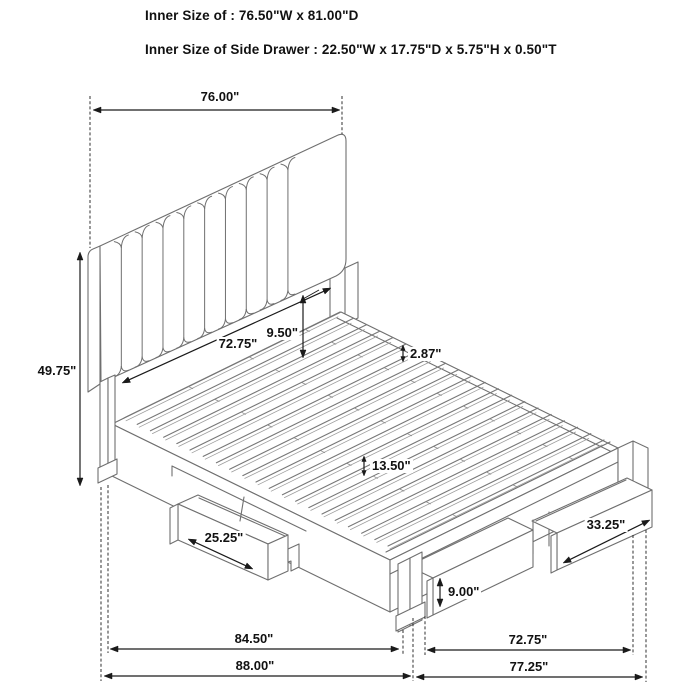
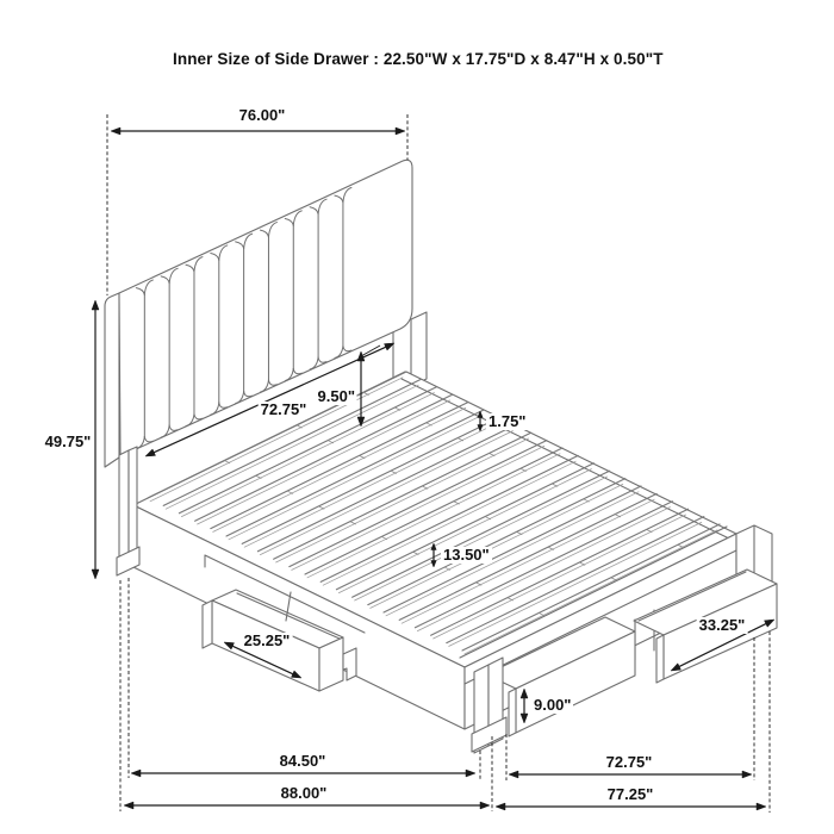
- Inner Size of : 76.50"W x 81.00"D
- Inner Size of Side Drawer : 22.50"W x 17.75"D x 5.75"H x 0.50"T
+ Inner Size of Side Drawer : 22.50"W x 17.75"D x 8.47"H x 0.50"T
  76.00"
  49.75"
  72.75"
  9.50"
- 2.87"
+ 1.75"
  13.50"
  25.25"
  33.25"
  9.00"
  84.50"
  88.00"
  72.75"
  77.25"
